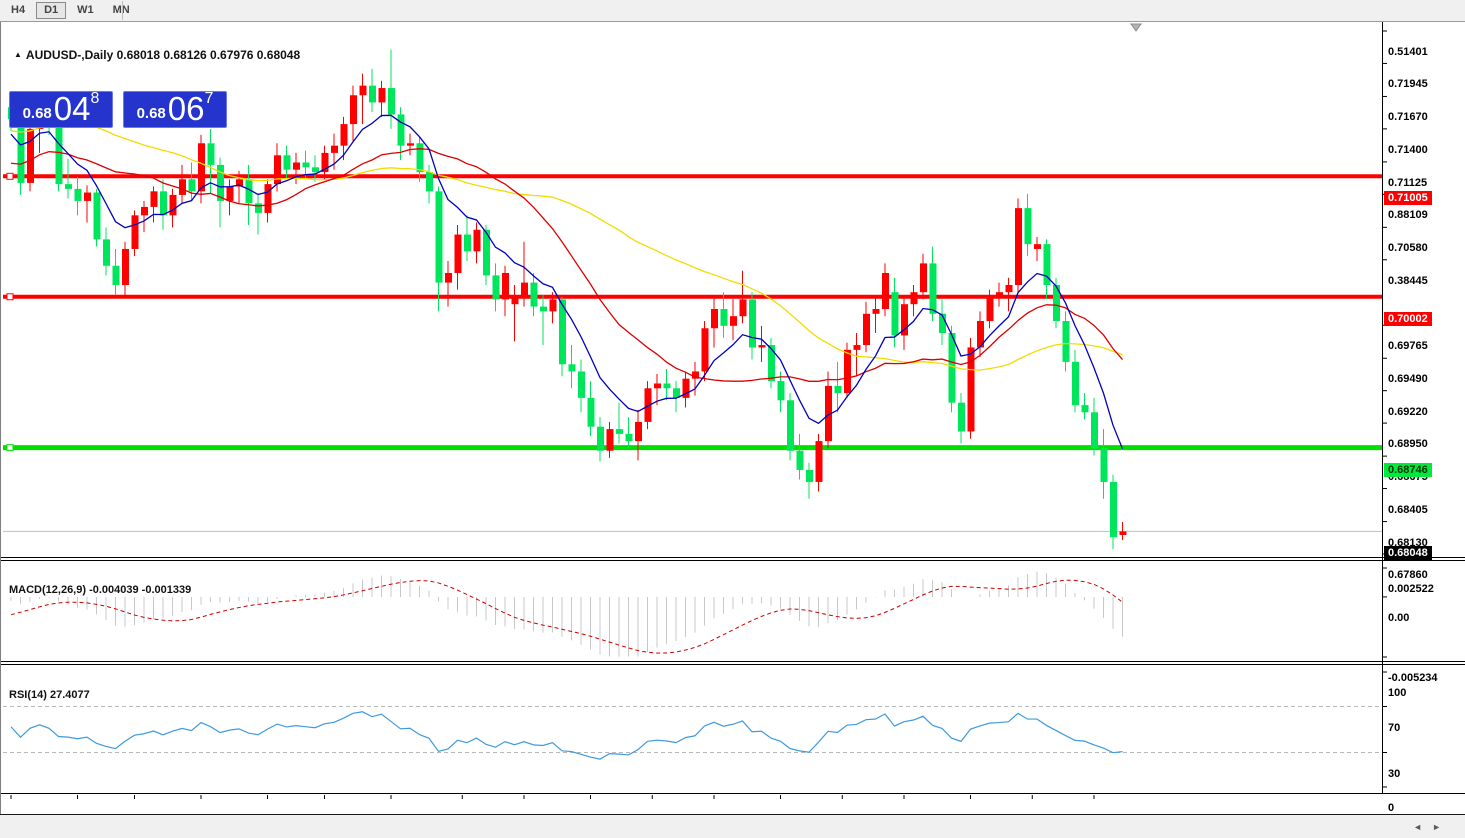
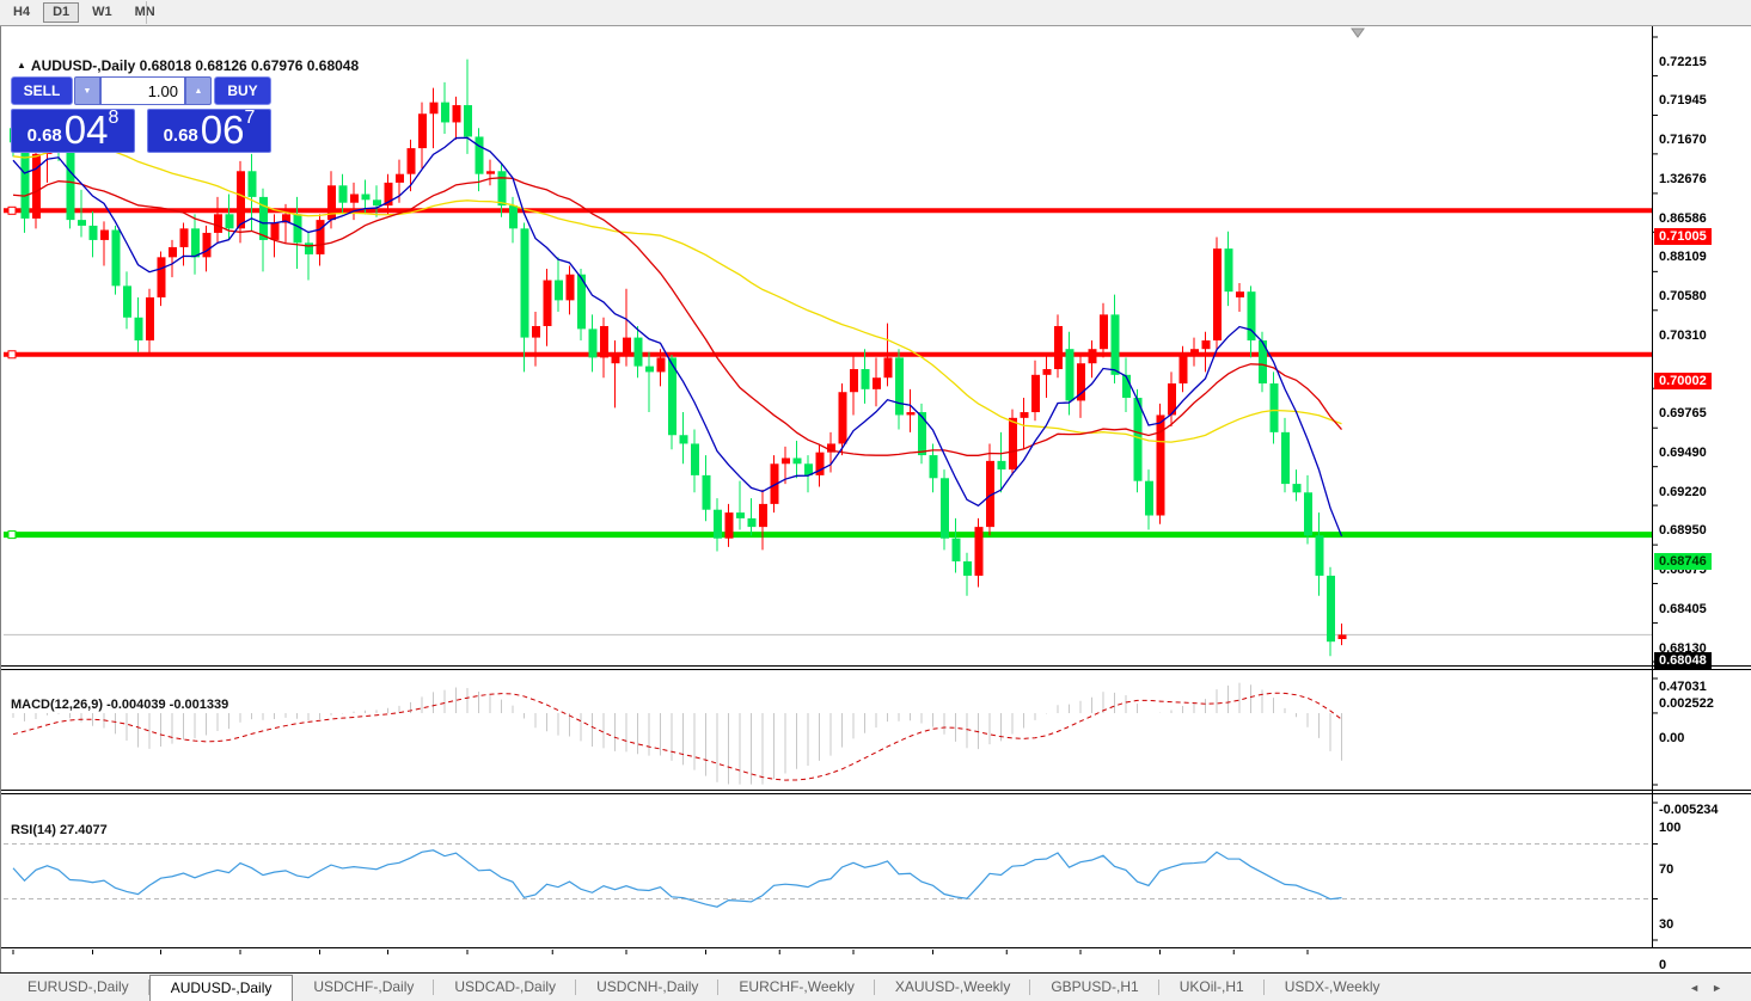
  H4 D1 W1 MN
  ▲ AUDUSD-,Daily 0.68018 0.68126 0.67976 0.68048
  MACD(12,26,9) -0.004039 -0.001339
  RSI(14) 27.4077
+ SELL
+ 1.00
+ BUY
  0.68
  04
  8
  0.68
  06
  7
- 0.51401
+ 0.72215
  0.71945
  0.71670
- 0.71400
+ 1.32676
- 0.71125
+ 0.86586
  0.88109
  0.70580
- 0.38445
+ 0.70310
  0.69765
  0.69490
  0.69220
  0.68950
  0.68675
  0.68405
  0.68130
- 0.67860
+ 0.47031
  0.71005
  0.70002
  0.68746
  0.68048
  0.002522
  0.00
  -0.005234
  100
  70
  30
  0
+ EURUSD-,Daily
+ AUDUSD-,Daily
+ USDCHF-,Daily
+ USDCAD-,Daily
+ USDCNH-,Daily
+ EURCHF-,Weekly
+ XAUUSD-,Weekly
+ GBPUSD-,H1
+ UKOil-,H1
+ USDX-,Weekly
  ◄►
